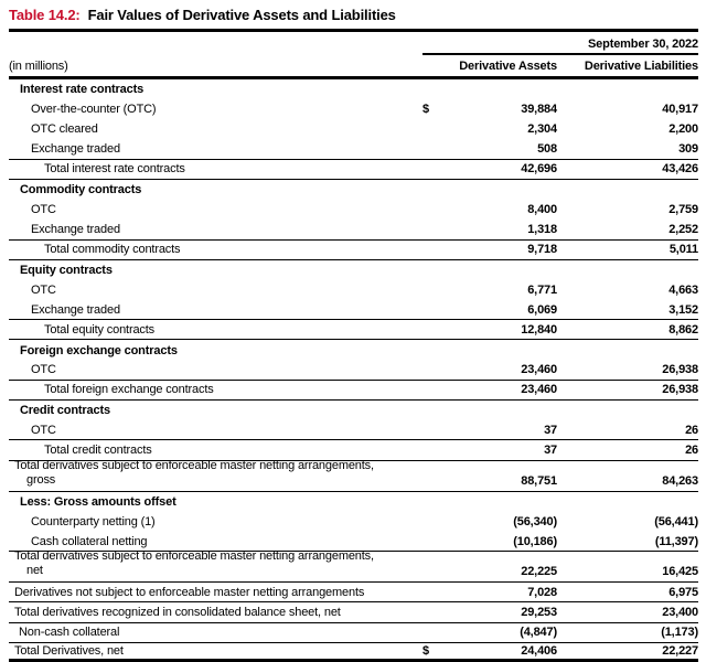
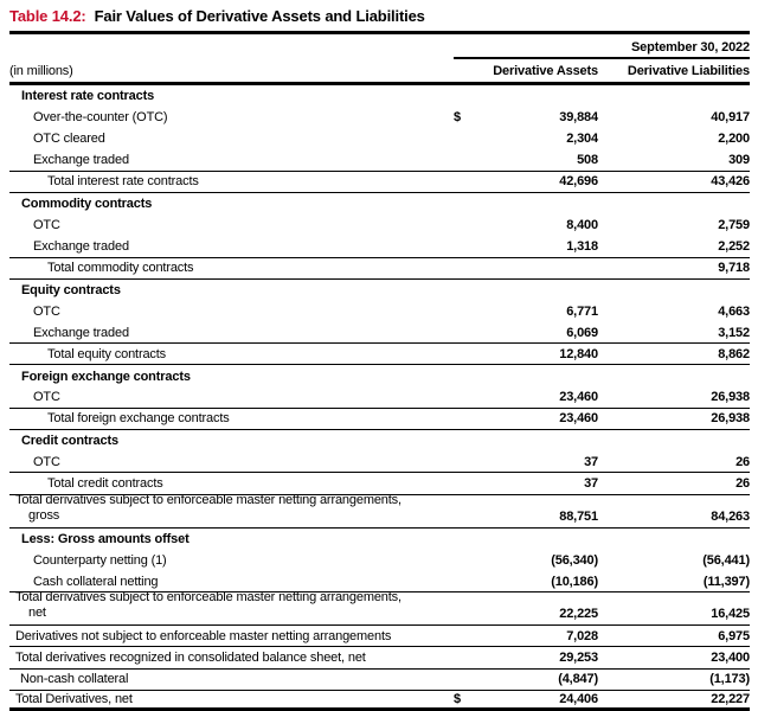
  Table 14.2: Fair Values of Derivative Assets and Liabilities
  September 30, 2022
  (in millions)
  Derivative Assets
  Derivative Liabilities
  Interest rate contracts
  Over-the-counter (OTC)
  $
  39,884
  40,917
  OTC cleared
  2,304
  2,200
  Exchange traded
  508
  309
  Total interest rate contracts
  42,696
  43,426
  Commodity contracts
  OTC
  8,400
  2,759
  Exchange traded
  1,318
  2,252
  Total commodity contracts
  9,718
- 5,011
  Equity contracts
  OTC
  6,771
  4,663
  Exchange traded
  6,069
  3,152
  Total equity contracts
  12,840
  8,862
  Foreign exchange contracts
  OTC
  23,460
  26,938
  Total foreign exchange contracts
  23,460
  26,938
  Credit contracts
  OTC
  37
  26
  Total credit contracts
  37
  26
  Total derivatives subject to enforceable master netting arrangements,
  gross
  88,751
  84,263
  Less: Gross amounts offset
  Counterparty netting (1)
  (56,340)
  (56,441)
  Cash collateral netting
  (10,186)
  (11,397)
  Total derivatives subject to enforceable master netting arrangements,
  net
  22,225
  16,425
  Derivatives not subject to enforceable master netting arrangements
  7,028
  6,975
  Total derivatives recognized in consolidated balance sheet, net
  29,253
  23,400
  Non-cash collateral
  (4,847)
  (1,173)
  Total Derivatives, net
  $
  24,406
  22,227
